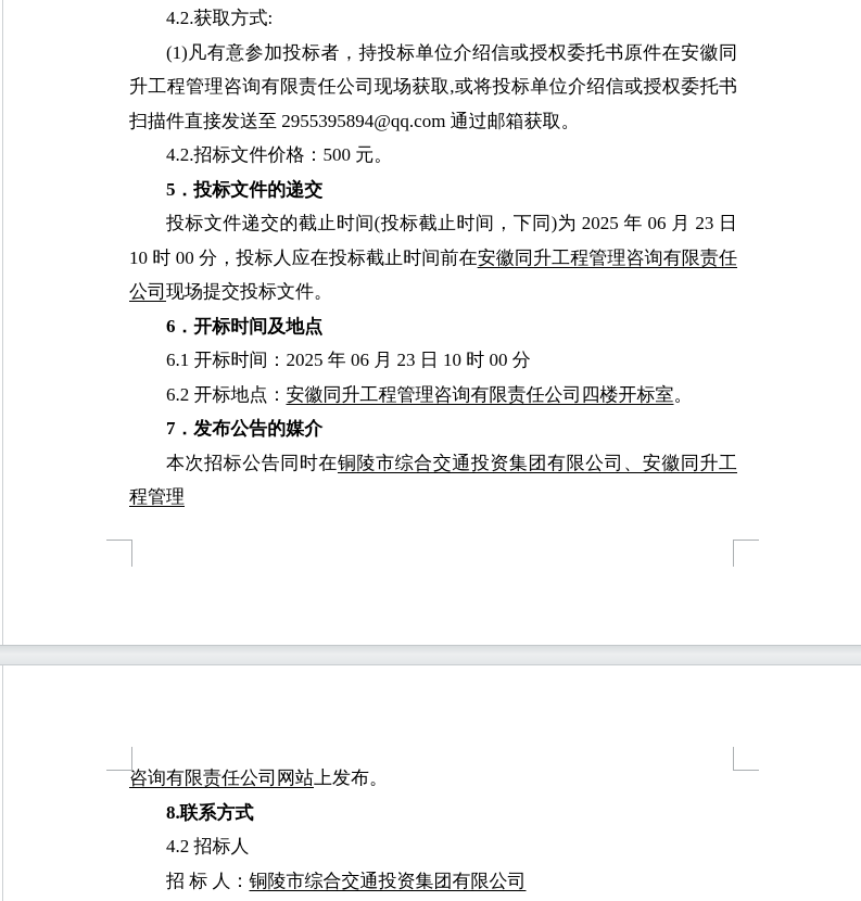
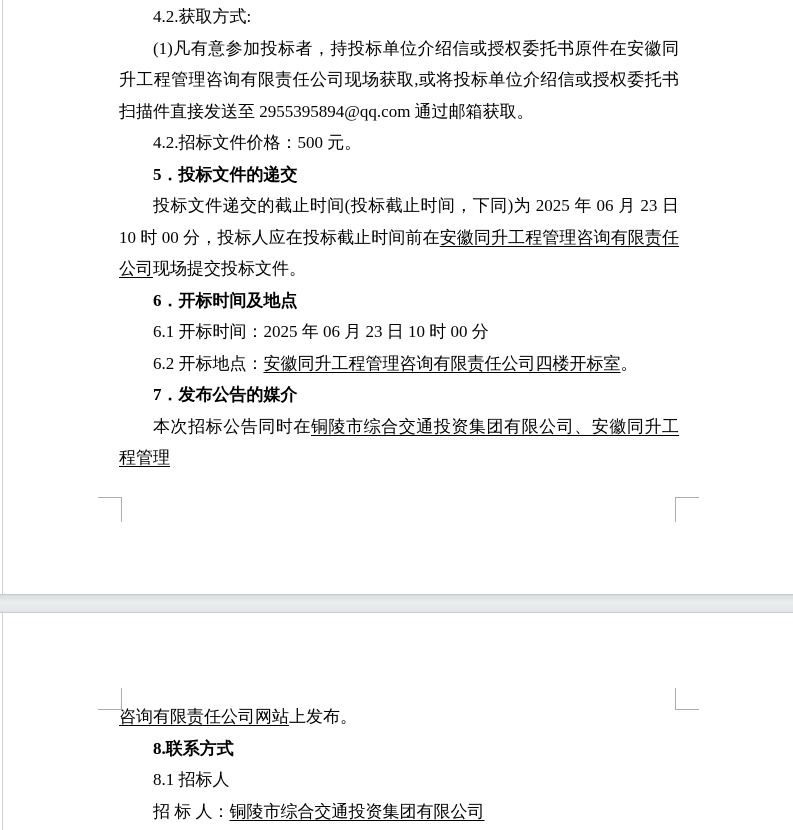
  4.2.获取方式:
  (1)凡有意参加投标者，持投标单位介绍信或授权委托书原件在安徽同升工程管理咨询有限责任公司现场获取,或将投标单位介绍信或授权委托书扫描件直接发送至 2955395894@qq.com 通过邮箱获取。
  4.2.招标文件价格：500 元。
  5．投标文件的递交
  投标文件递交的截止时间(投标截止时间，下同)为 2025 年 06 月 23 日 10 时 00 分，投标人应在投标截止时间前在安徽同升工程管理咨询有限责任公司现场提交投标文件。
  6．开标时间及地点
  6.1 开标时间：2025 年 06 月 23 日 10 时 00 分
  6.2 开标地点：安徽同升工程管理咨询有限责任公司四楼开标室。
  7．发布公告的媒介
  本次招标公告同时在铜陵市综合交通投资集团有限公司、安徽同升工程管理
  咨询有限责任公司网站上发布。
  8.联系方式
- 4.2 招标人
+ 8.1 招标人
  招 标 人：铜陵市综合交通投资集团有限公司
